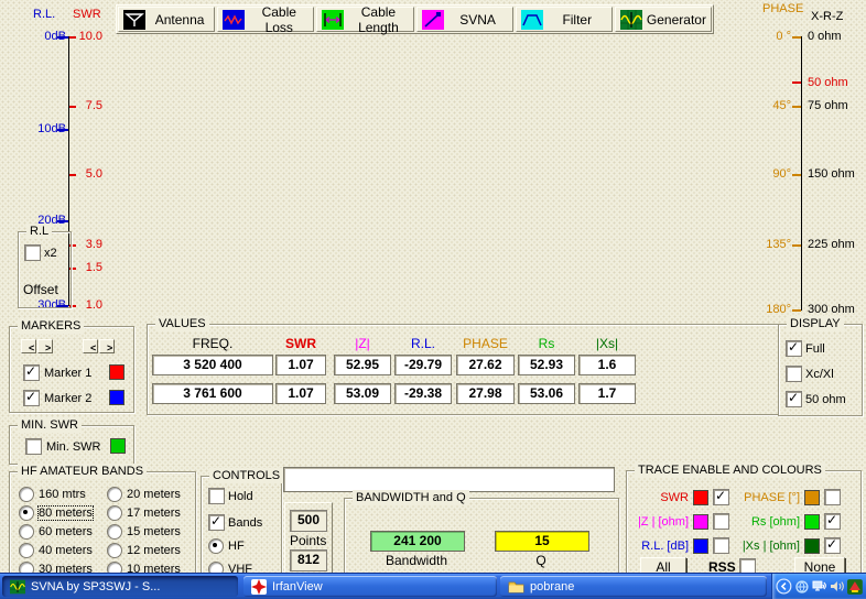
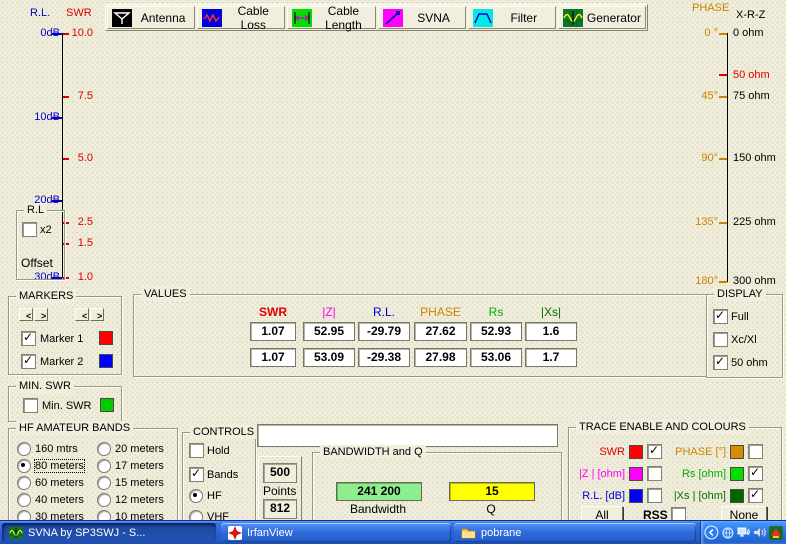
  R.L.
  SWR
  PHASE
  X-R-Z
  Antenna
  Cable Loss
  Cable Length
  SVNA
  Filter
  Generator
  0dB
  10dB
  20dB
  30dB
  10.0
  7.5
  5.0
- 3.9
+ 2.5
  1.5
  1.0
  0 °
  45°
  90°
  135°
  180°
  0 ohm
  50 ohm
  75 ohm
  150 ohm
  225 ohm
  300 ohm
  R.L
  x2
  Offset
  MARKERS
  <
  >
  <
  >
  Marker 1
  Marker 2
  MIN. SWR
  Min. SWR
  VALUES
- FREQ.
- 3 520 400
- 3 761 600
  SWR
  1.07
  1.07
  |Z|
  52.95
  53.09
  R.L.
  -29.79
  -29.38
  PHASE
  27.62
  27.98
  Rs
  52.93
  53.06
  |Xs|
  1.6
  1.7
  DISPLAY
  Full
  Xc/Xl
  50 ohm
  HF AMATEUR BANDS
  160 mtrs
  80 meters
  60 meters
  40 meters
  30 meters
  20 meters
  17 meters
  15 meters
  12 meters
  10 meters
  CONTROLS
  Hold
  Bands
  HF
  VHF
  500
  Points
  812
  BANDWIDTH and Q
  241 200
  Bandwidth
  15
  Q
  TRACE ENABLE AND COLOURS
  SWR
  PHASE [°]
  |Z | [ohm]
  Rs [ohm]
  R.L. [dB]
  |Xs | [ohm]
  All
  RSS
  None
  SVNA by SP3SWJ - S...
  IrfanView
  pobrane
